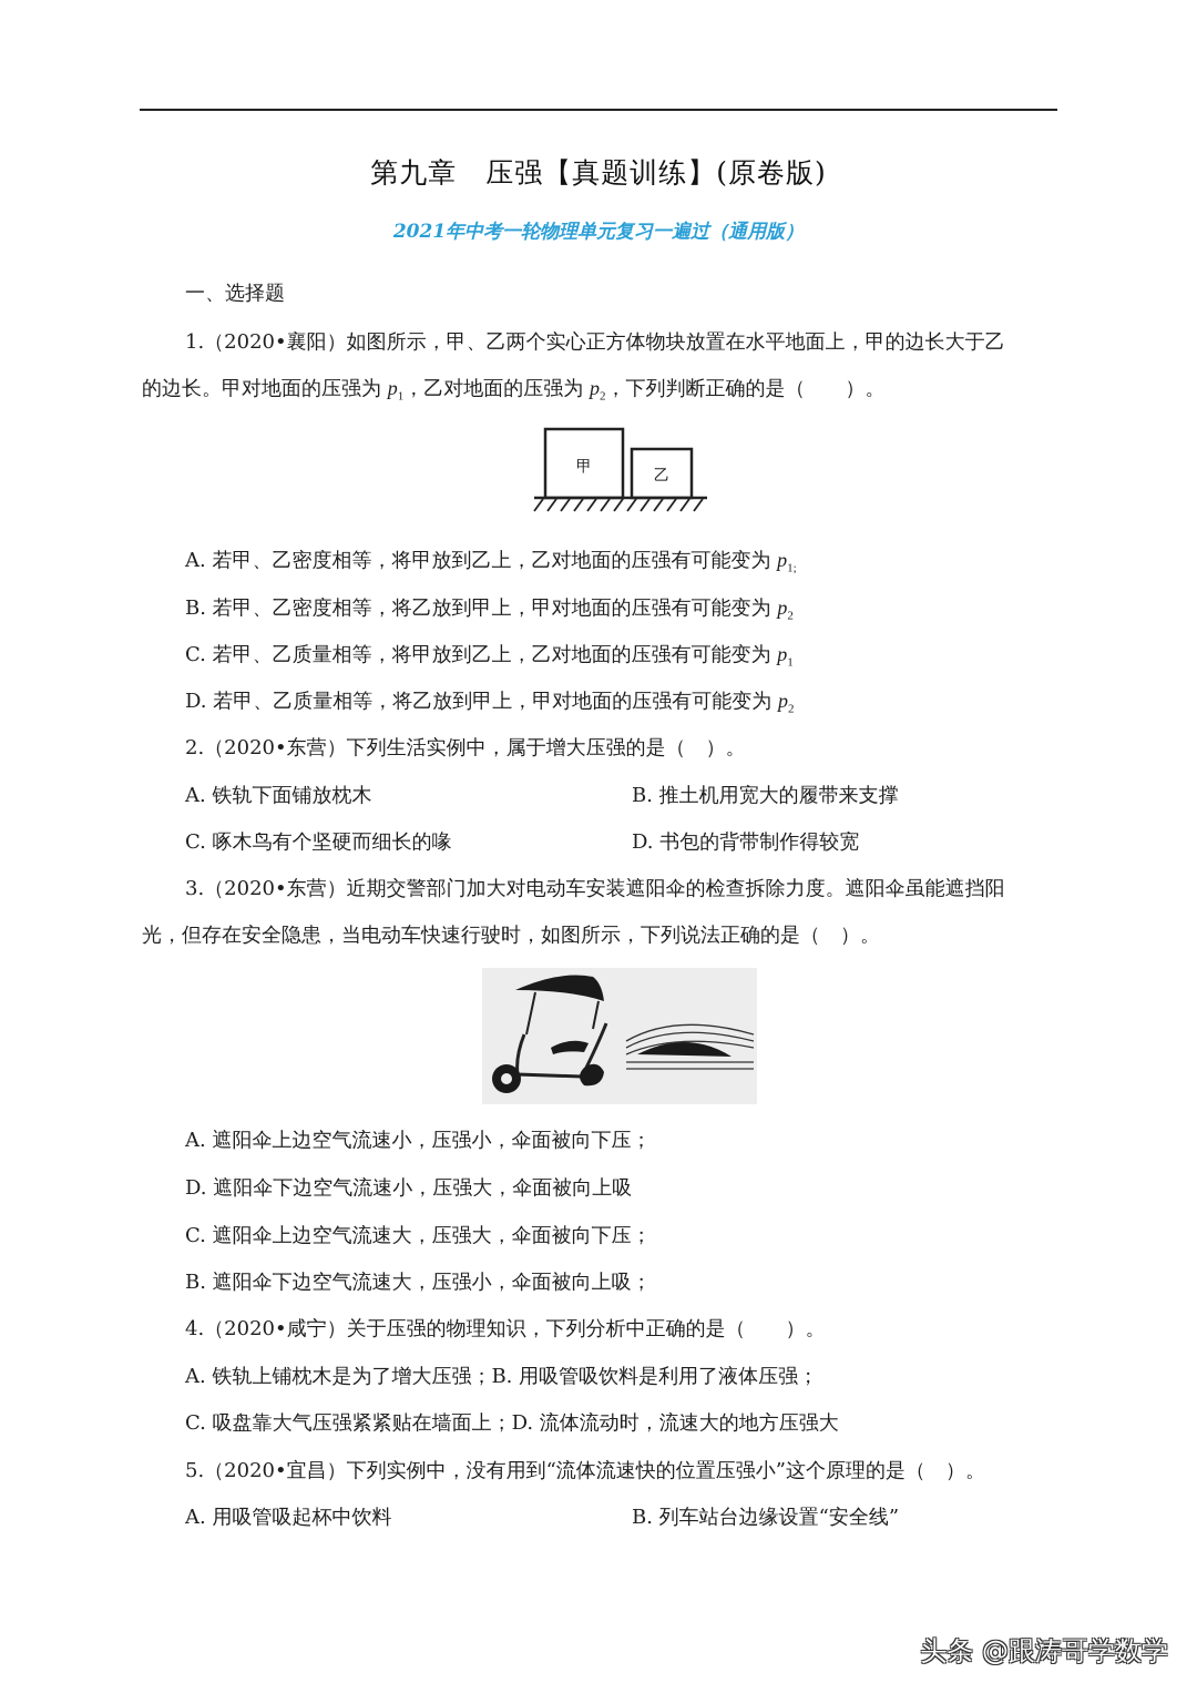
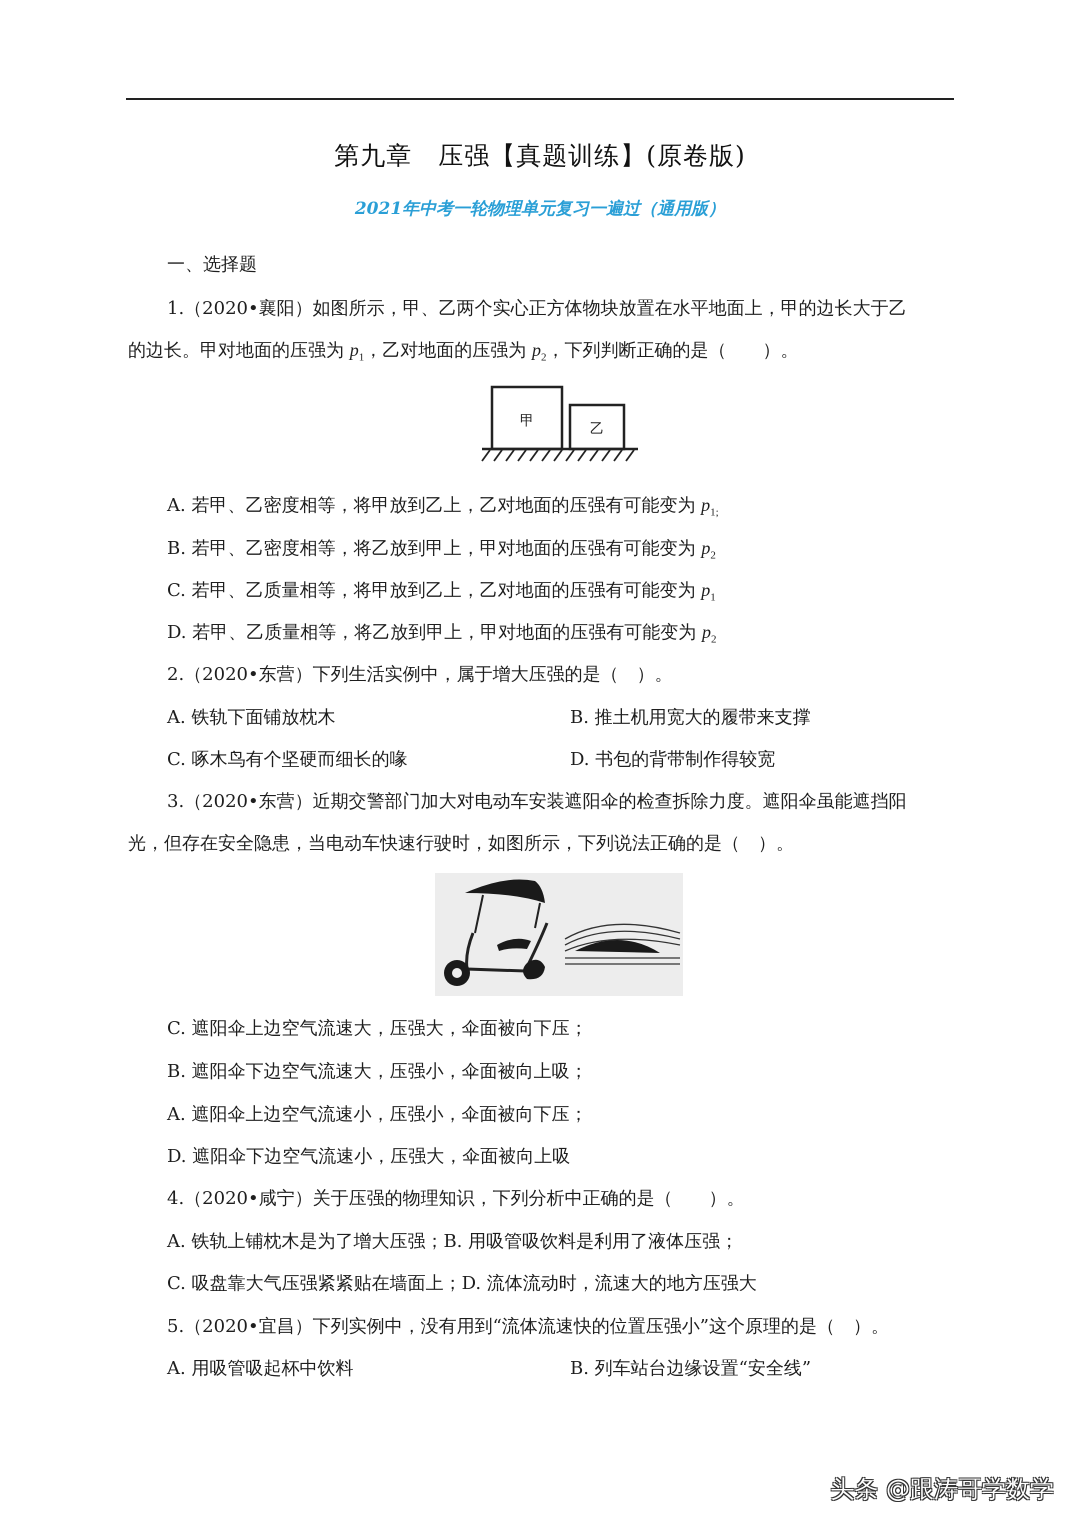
  第九章 压强【真题训练】(原卷版)
  2021年中考一轮物理单元复习一遍过（通用版）
  一、选择题
  1.（2020•襄阳）如图所示，甲、乙两个实心正方体物块放置在水平地面上，甲的边长大于乙
  的边长。甲对地面的压强为 p1，乙对地面的压强为 p2，下列判断正确的是（ ）。
  甲
  乙
  A. 若甲、乙密度相等，将甲放到乙上，乙对地面的压强有可能变为 p1;
  B. 若甲、乙密度相等，将乙放到甲上，甲对地面的压强有可能变为 p2
  C. 若甲、乙质量相等，将甲放到乙上，乙对地面的压强有可能变为 p1
  D. 若甲、乙质量相等，将乙放到甲上，甲对地面的压强有可能变为 p2
  2.（2020•东营）下列生活实例中，属于增大压强的是（ ）。
  A. 铁轨下面铺放枕木
  B. 推土机用宽大的履带来支撑
  C. 啄木鸟有个坚硬而细长的喙
  D. 书包的背带制作得较宽
  3.（2020•东营）近期交警部门加大对电动车安装遮阳伞的检查拆除力度。遮阳伞虽能遮挡阳
  光，但存在安全隐患，当电动车快速行驶时，如图所示，下列说法正确的是（ ）。
- A. 遮阳伞上边空气流速小，压强小，伞面被向下压；
+ C. 遮阳伞上边空气流速大，压强大，伞面被向下压；
- D. 遮阳伞下边空气流速小，压强大，伞面被向上吸
+ B. 遮阳伞下边空气流速大，压强小，伞面被向上吸；
- C. 遮阳伞上边空气流速大，压强大，伞面被向下压；
+ A. 遮阳伞上边空气流速小，压强小，伞面被向下压；
- B. 遮阳伞下边空气流速大，压强小，伞面被向上吸；
+ D. 遮阳伞下边空气流速小，压强大，伞面被向上吸
  4.（2020•咸宁）关于压强的物理知识，下列分析中正确的是（ ）。
  A. 铁轨上铺枕木是为了增大压强；B. 用吸管吸饮料是利用了液体压强；
  C. 吸盘靠大气压强紧紧贴在墙面上；D. 流体流动时，流速大的地方压强大
  5.（2020•宜昌）下列实例中，没有用到“流体流速快的位置压强小”这个原理的是（ ）。
  A. 用吸管吸起杯中饮料
  B. 列车站台边缘设置“安全线”
  头条 @跟涛哥学数学
